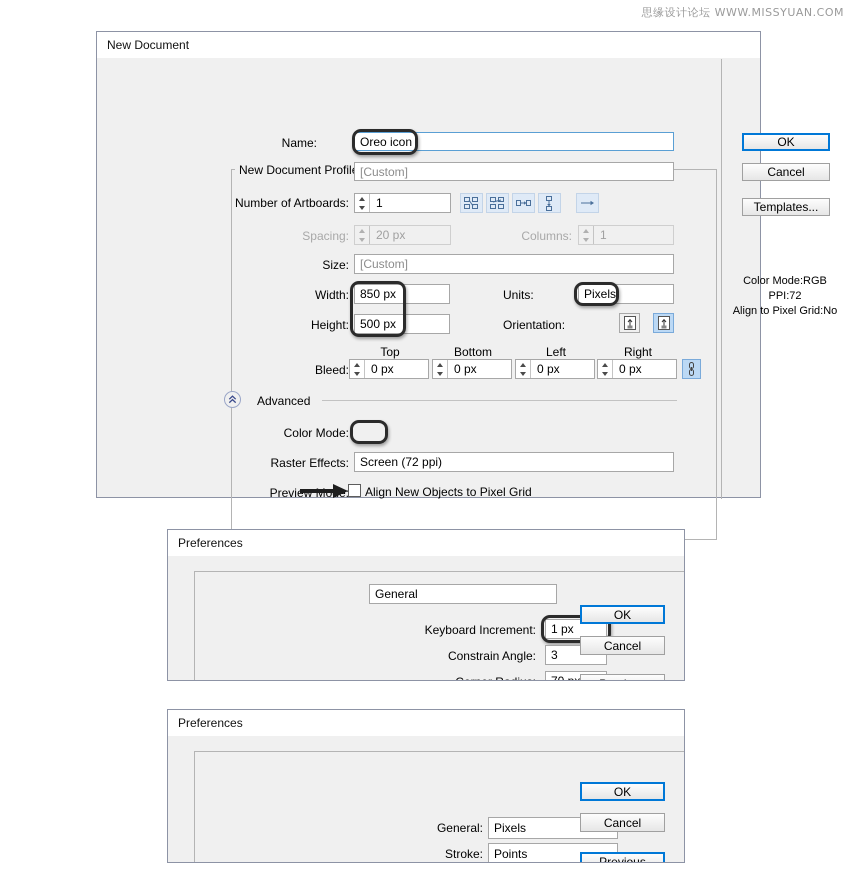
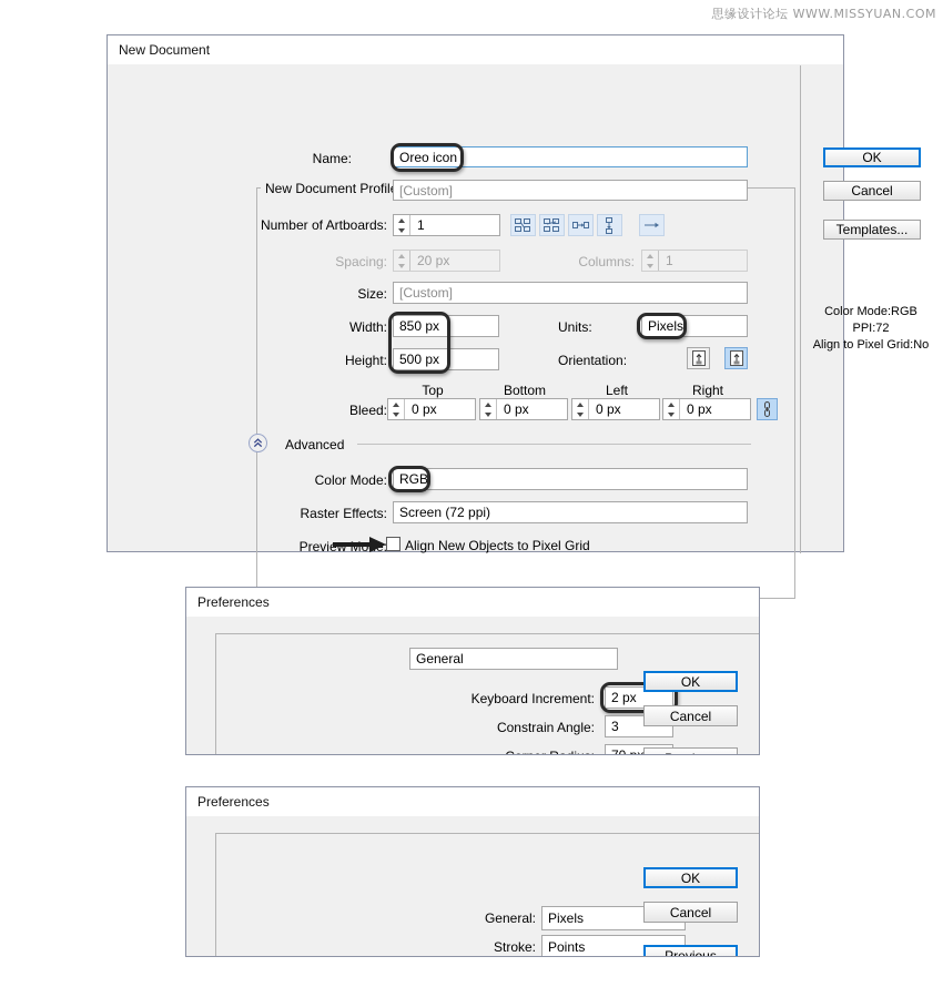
  思缘设计论坛 WWW.MISSYUAN.COM
  New Document
  Name:
  Oreo icon
  New Document Profil
  [Custom]
  Number of Artboards:
  1
  Spacing:
  20 px
  Columns:
  1
  Size:
  [Custom]
  Width:
  850 px
  Units:
  Pixels
  Height:
  500 px
  Orientation:
  Top
  Bottom
  Left
  Right
  Bleed:
  0 px
  0 px
  0 px
  0 px
  Advanced
  Color Mode:
+ RGB
  Raster Effects:
  Screen (72 ppi)
  Align New Objects to Pixel Grid
  OK
  Cancel
  Templates...
  Color Mode:RGB
  PPI:72
  Align to Pixel Grid:No
  Preferences
  General
  Keyboard Increment:
- 1 px
+ 2 px
  Constrain Angle:
  3
  OK
  Cancel
  Preferences
  General:
  Pixels
  Stroke:
  Points
  OK
  Cancel
  Previous
